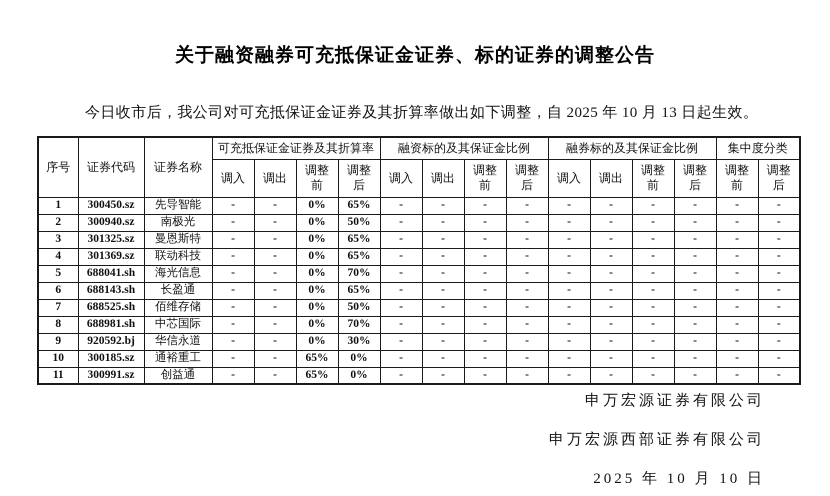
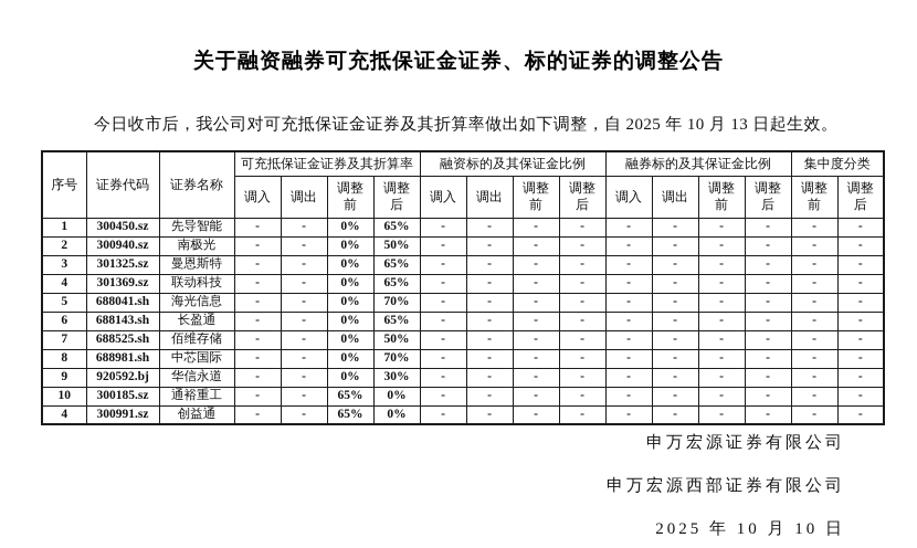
  关于融资融券可充抵保证金证券、标的证券的调整公告
  今日收市后，我公司对可充抵保证金证券及其折算率做出如下调整，自 2025 年 10 月 13 日起生效。
  序号	证券代码	证券名称	可充抵保证金证券及其折算率	融资标的及其保证金比例	融券标的及其保证金比例	集中度分类
  调入	调出	调整 前	调整 后	调入	调出	调整 前	调整 后	调入	调出	调整 前	调整 后	调整 前	调整 后
  1	300450.sz	先导智能	-	-	0%	65%	-	-	-	-	-	-	-	-	-	-
  2	300940.sz	南极光	-	-	0%	50%	-	-	-	-	-	-	-	-	-	-
  3	301325.sz	曼恩斯特	-	-	0%	65%	-	-	-	-	-	-	-	-	-	-
  4	301369.sz	联动科技	-	-	0%	65%	-	-	-	-	-	-	-	-	-	-
  5	688041.sh	海光信息	-	-	0%	70%	-	-	-	-	-	-	-	-	-	-
  6	688143.sh	长盈通	-	-	0%	65%	-	-	-	-	-	-	-	-	-	-
  7	688525.sh	佰维存储	-	-	0%	50%	-	-	-	-	-	-	-	-	-	-
  8	688981.sh	中芯国际	-	-	0%	70%	-	-	-	-	-	-	-	-	-	-
  9	920592.bj	华信永道	-	-	0%	30%	-	-	-	-	-	-	-	-	-	-
  10	300185.sz	通裕重工	-	-	65%	0%	-	-	-	-	-	-	-	-	-	-
- 11	300991.sz	创益通	-	-	65%	0%	-	-	-	-	-	-	-	-	-	-
+ 4	300991.sz	创益通	-	-	65%	0%	-	-	-	-	-	-	-	-	-	-
  申万宏源证券有限公司
  申万宏源西部证券有限公司
  2025 年 10 月 10 日
